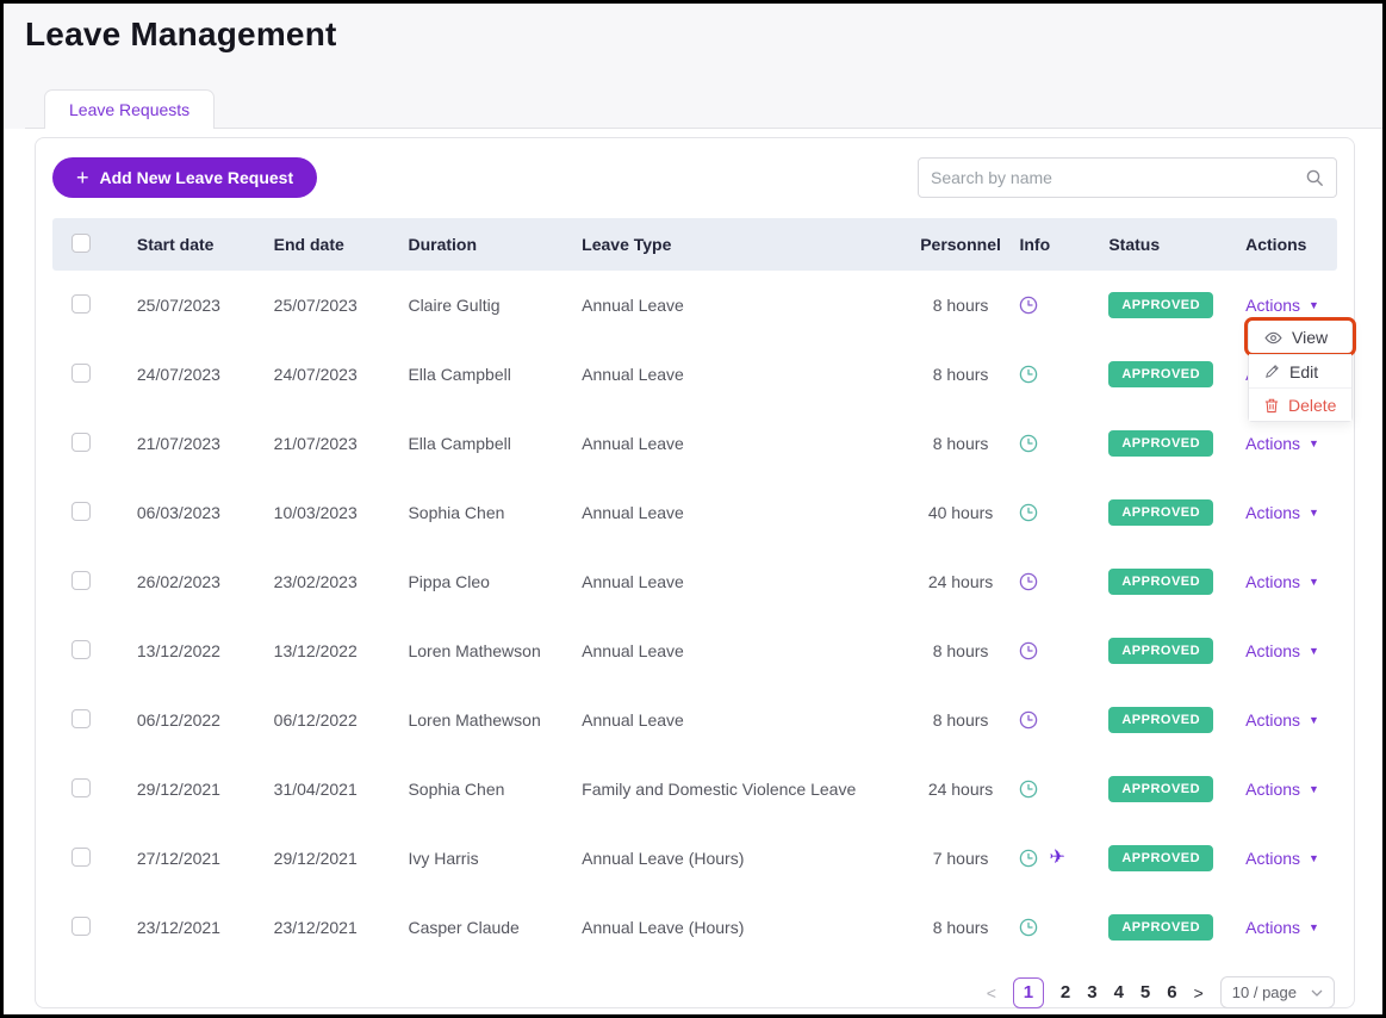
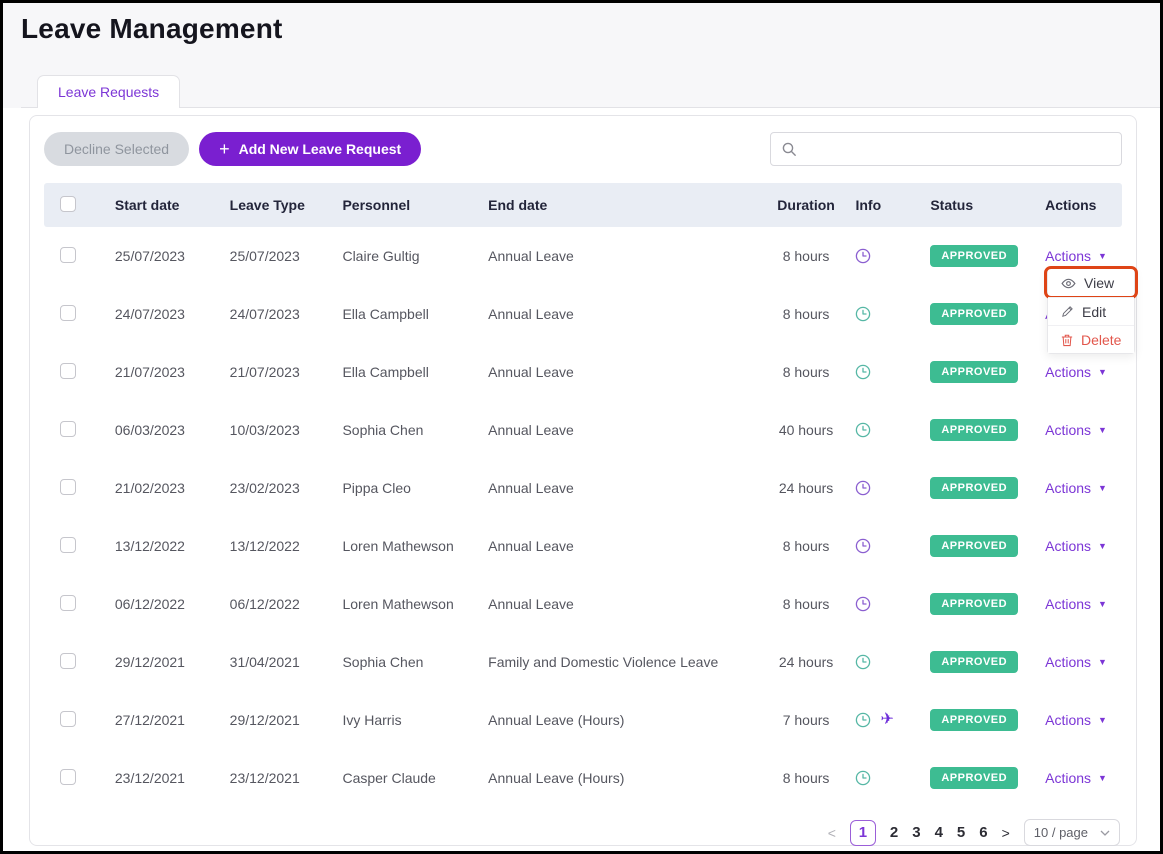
  Leave Management
  Leave Requests
+ Decline Selected
  +
  Add New Leave Request
- Search by name
  Start date
- End date
+ Leave Type
- Duration
+ Personnel
- Leave Type
+ End date
- Personnel
+ Duration
  Info
  Status
  Actions
  25/07/2023
  25/07/2023
  Claire Gultig
  Annual Leave
  8 hours
  APPROVED
  Actions
  ▼
  24/07/2023
  24/07/2023
  Ella Campbell
  Annual Leave
  8 hours
  APPROVED
  21/07/2023
  21/07/2023
  Ella Campbell
  Annual Leave
  8 hours
  APPROVED
  Actions
  ▼
  06/03/2023
  10/03/2023
  Sophia Chen
  Annual Leave
  40 hours
  APPROVED
  Actions
  ▼
- 26/02/2023
+ 21/02/2023
  23/02/2023
  Pippa Cleo
  Annual Leave
  24 hours
  APPROVED
  Actions
  ▼
  13/12/2022
  13/12/2022
  Loren Mathewson
  Annual Leave
  8 hours
  APPROVED
  Actions
  ▼
  06/12/2022
  06/12/2022
  Loren Mathewson
  Annual Leave
  8 hours
  APPROVED
  Actions
  ▼
  29/12/2021
  31/04/2021
  Sophia Chen
  Family and Domestic Violence Leave
  24 hours
  APPROVED
  Actions
  ▼
  27/12/2021
  29/12/2021
  Ivy Harris
  Annual Leave (Hours)
  7 hours
  ✈
  APPROVED
  Actions
  ▼
  23/12/2021
  23/12/2021
  Casper Claude
  Annual Leave (Hours)
  8 hours
  APPROVED
  Actions
  ▼
  View
  Edit
  Delete
  <
  1
  2
  3
  4
  5
  6
  >
  10 / page
